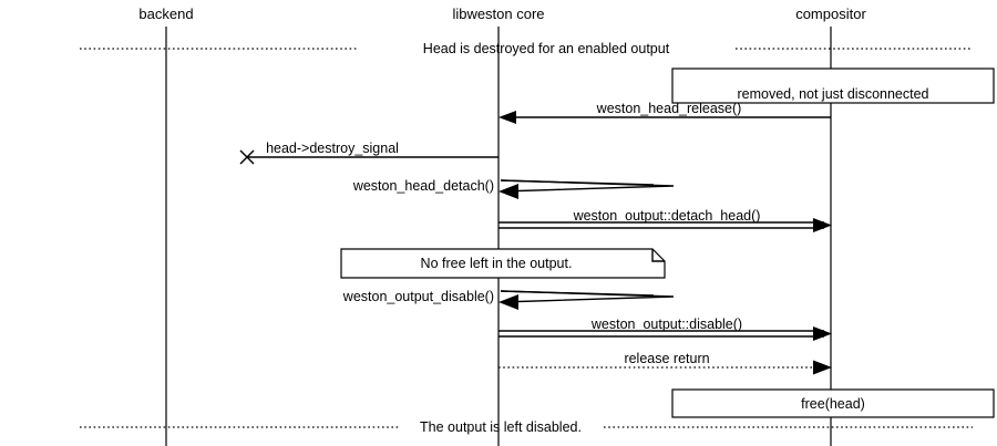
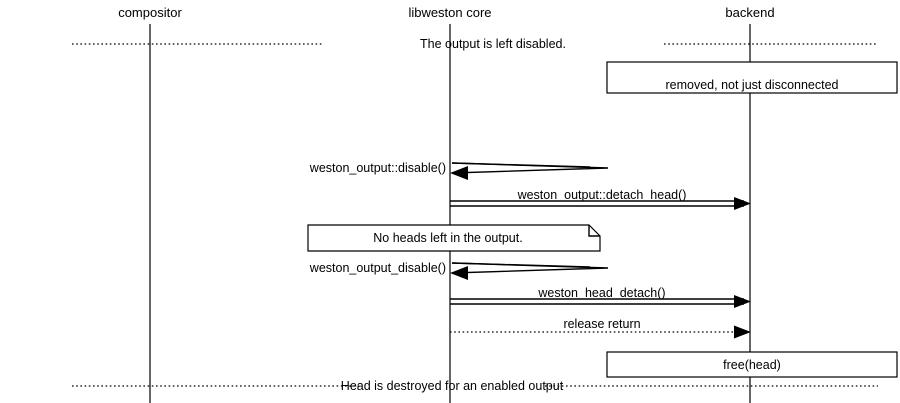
- backend
+ compositor
  libweston core
- compositor
+ backend
- Head is destroyed for an enabled output
+ The output is left disabled.
  removed, not just disconnected
- weston_head_release()
- head->destroy_signal
- weston_head_detach()
+ weston_output::disable()
  weston_output::detach_head()
- No free left in the output.
+ No heads left in the output.
  weston_output_disable()
- weston_output::disable()
+ weston_head_detach()
  release return
  free(head)
- The output is left disabled.
+ Head is destroyed for an enabled output
